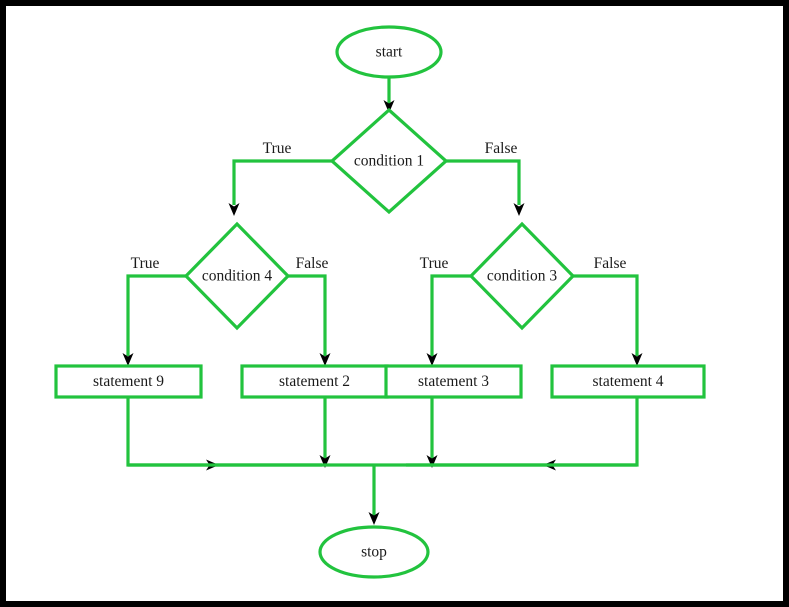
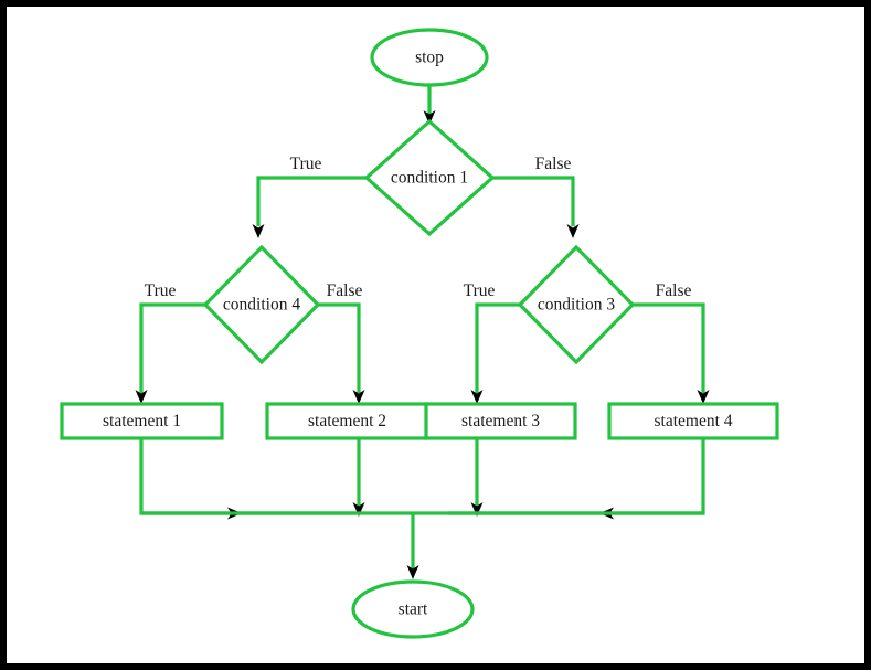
- start
+ stop
  condition 1
  condition 4
  condition 3
- statement 9
+ statement 1
  statement 2
  statement 3
  statement 4
- stop
+ start
  True
  False
  True
  False
  True
  False
